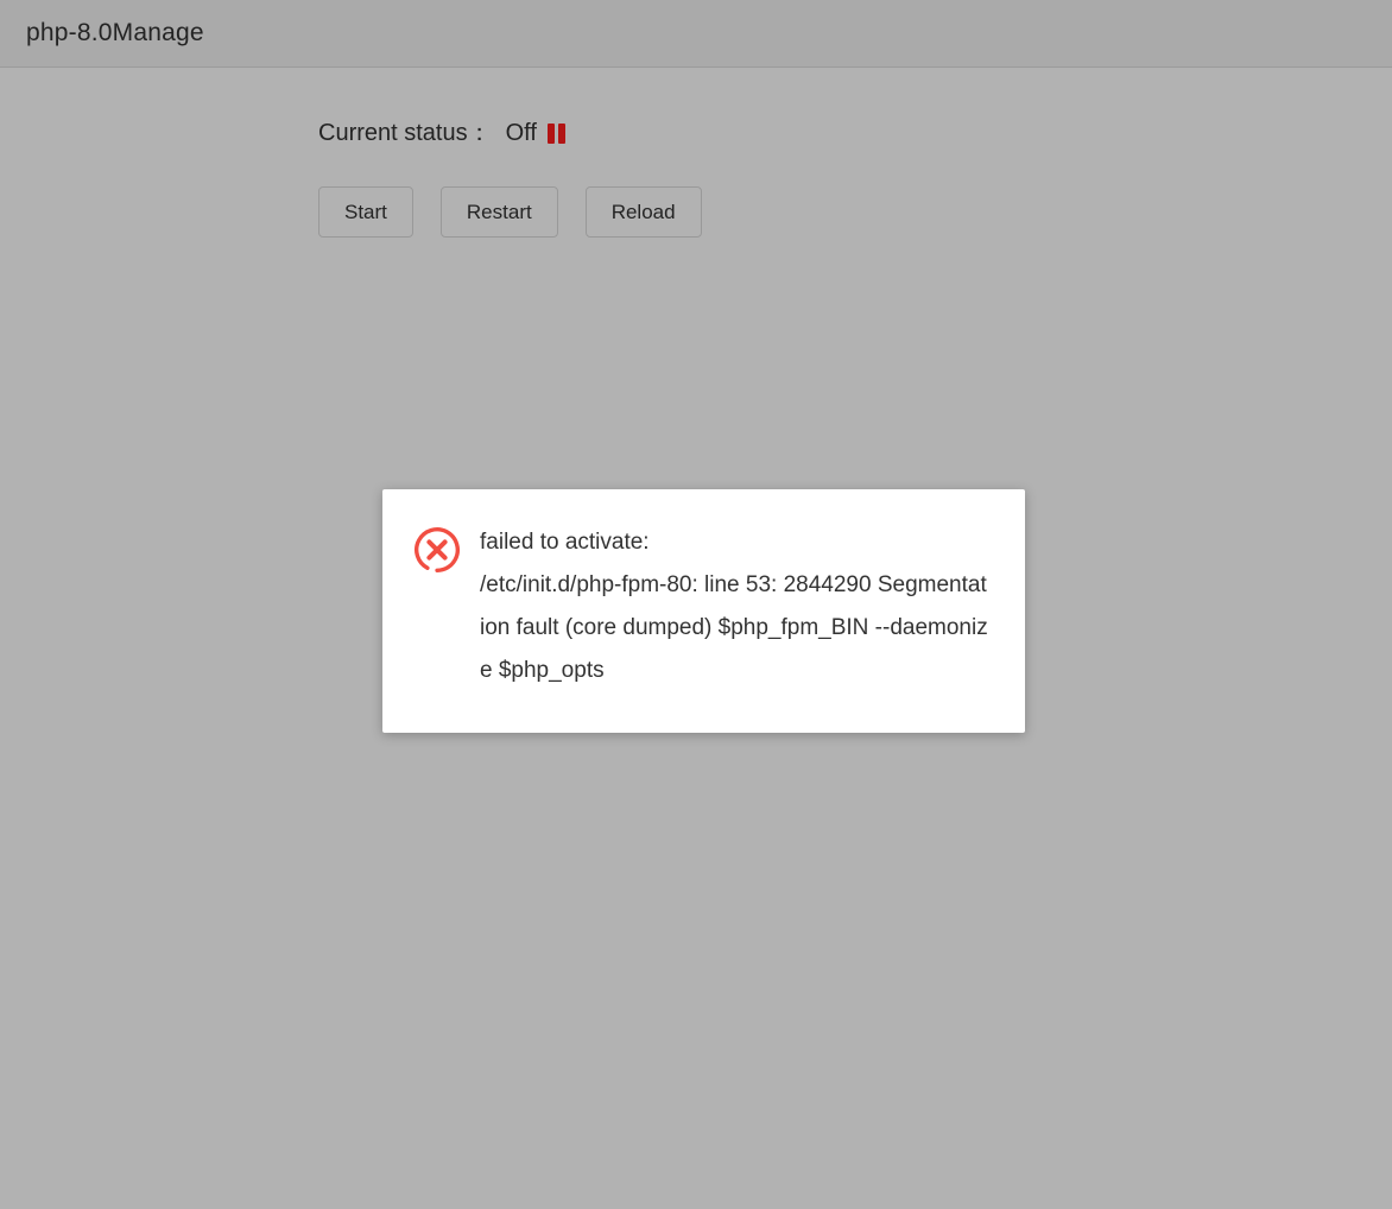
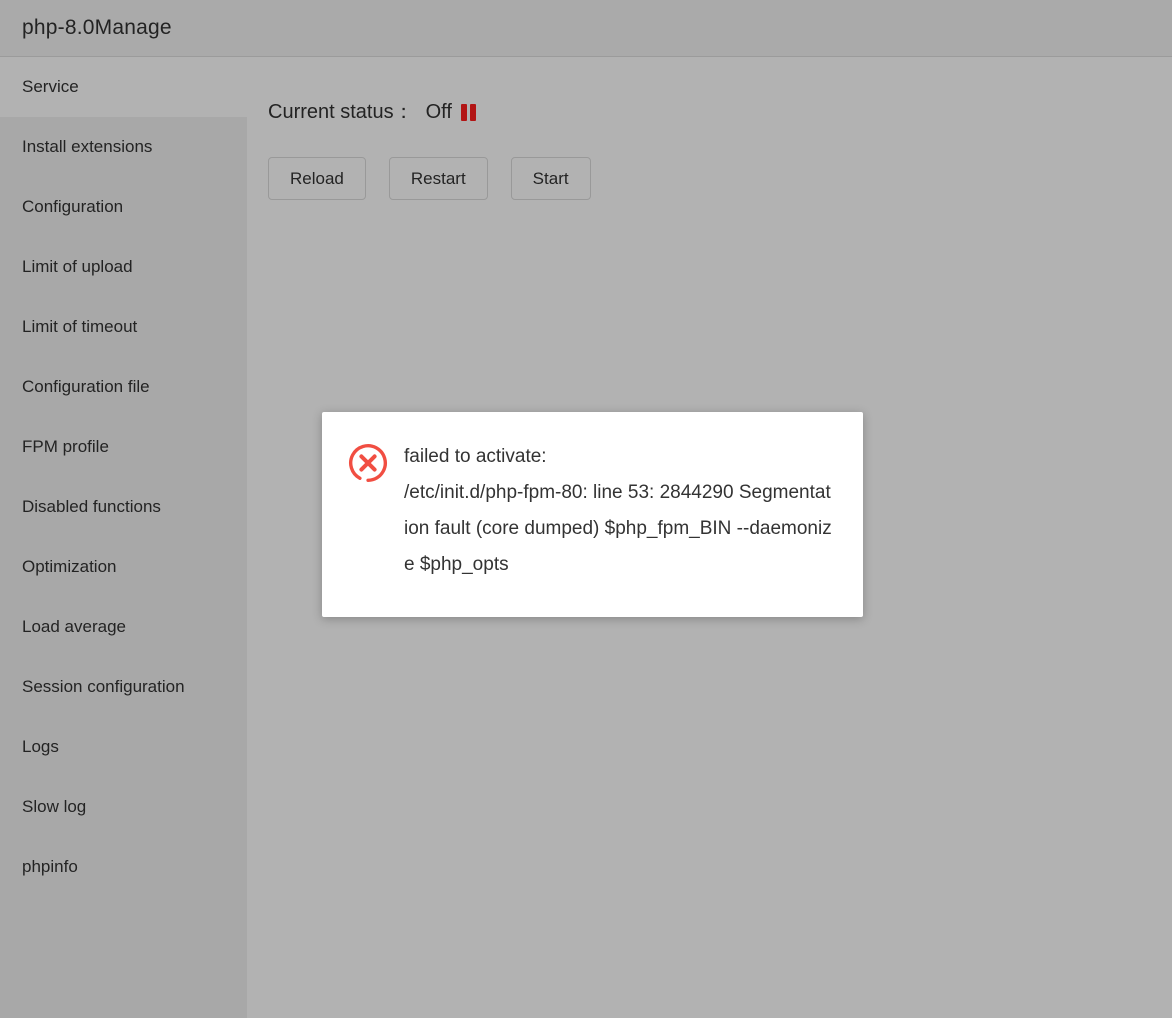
  php-8.0Manage
+ Service
+ Install extensions
+ Configuration
+ Limit of upload
+ Limit of timeout
+ Configuration file
+ FPM profile
+ Disabled functions
+ Optimization
+ Load average
+ Session configuration
+ Logs
+ Slow log
+ phpinfo
  Current status：
  Off
- Start
+ Reload
  Restart
- Reload
+ Start
  failed to activate:
  /etc/init.d/php-fpm-80: line 53: 2844290 Segmentation fault (core dumped) $php_fpm_BIN --daemonize $php_opts
